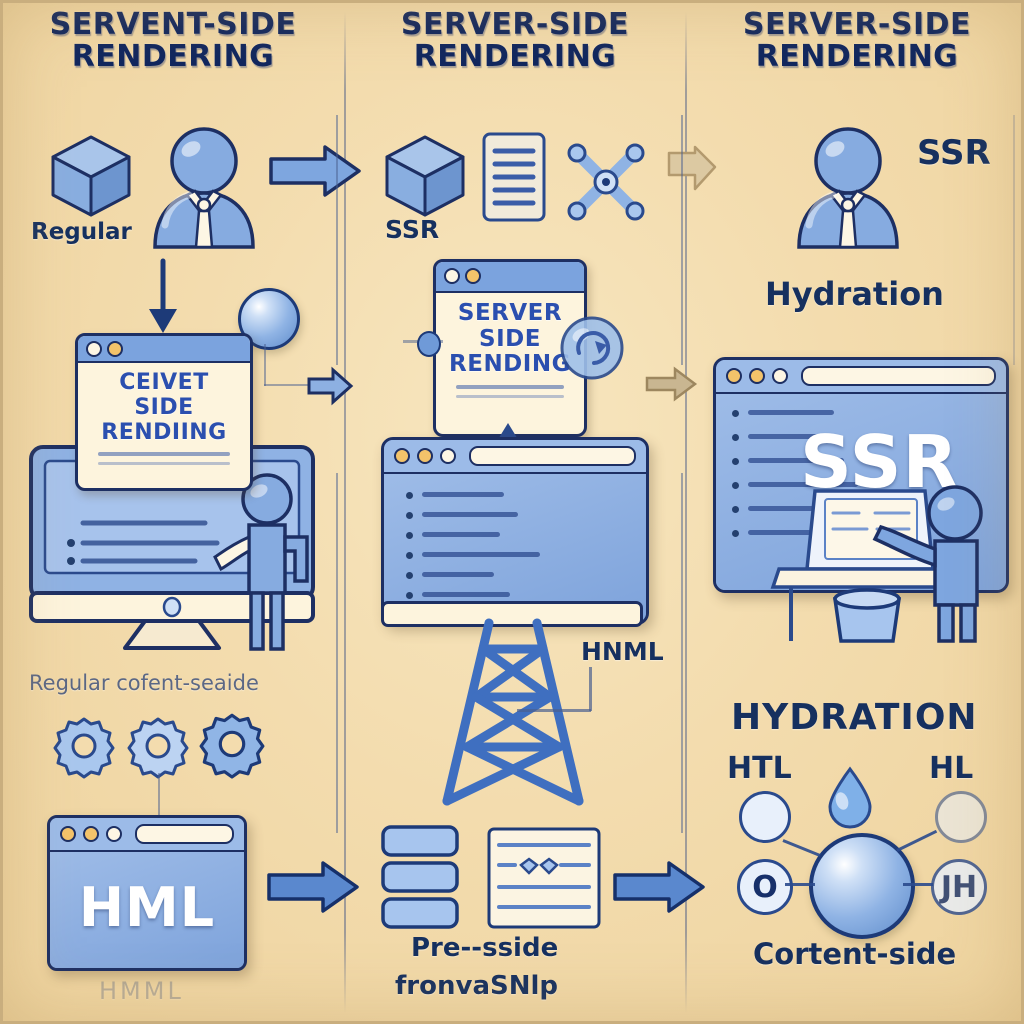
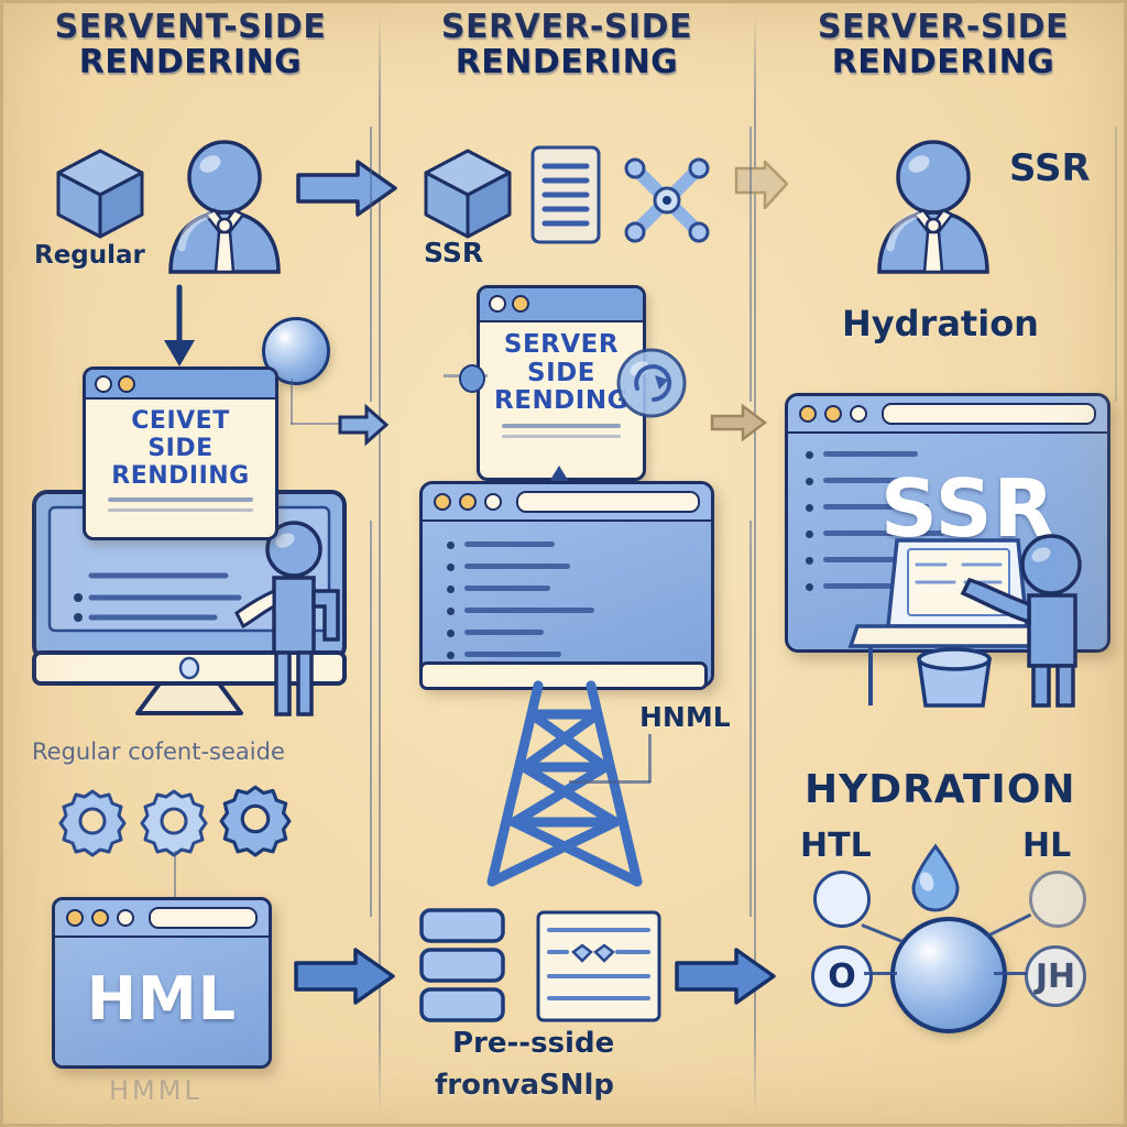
  SERVENT-SIDE
  RENDERING
  SERVER-SIDE
  RENDERING
  SERVER-SIDE
  RENDERING
  Regular
  CEIVET
  SIDE
  RENDIING
  Regular cofent-seaide
  HML
  HMML
  SSR
  SERVER
  SIDE
  RENDING
  HNML
  Pre--sside
  fronvaSNlp
  SSR
  Hydration
  SSR
  HYDRATION
  HTL
  HL
  O
  JH
- Cortent-side
